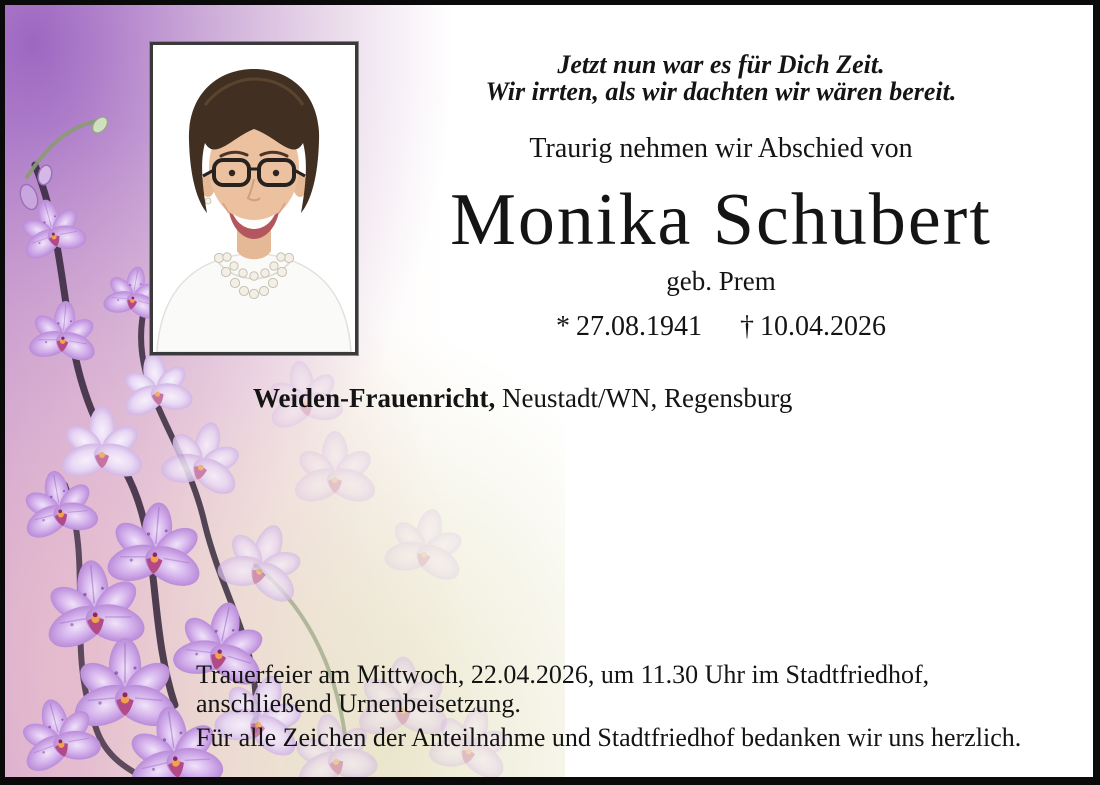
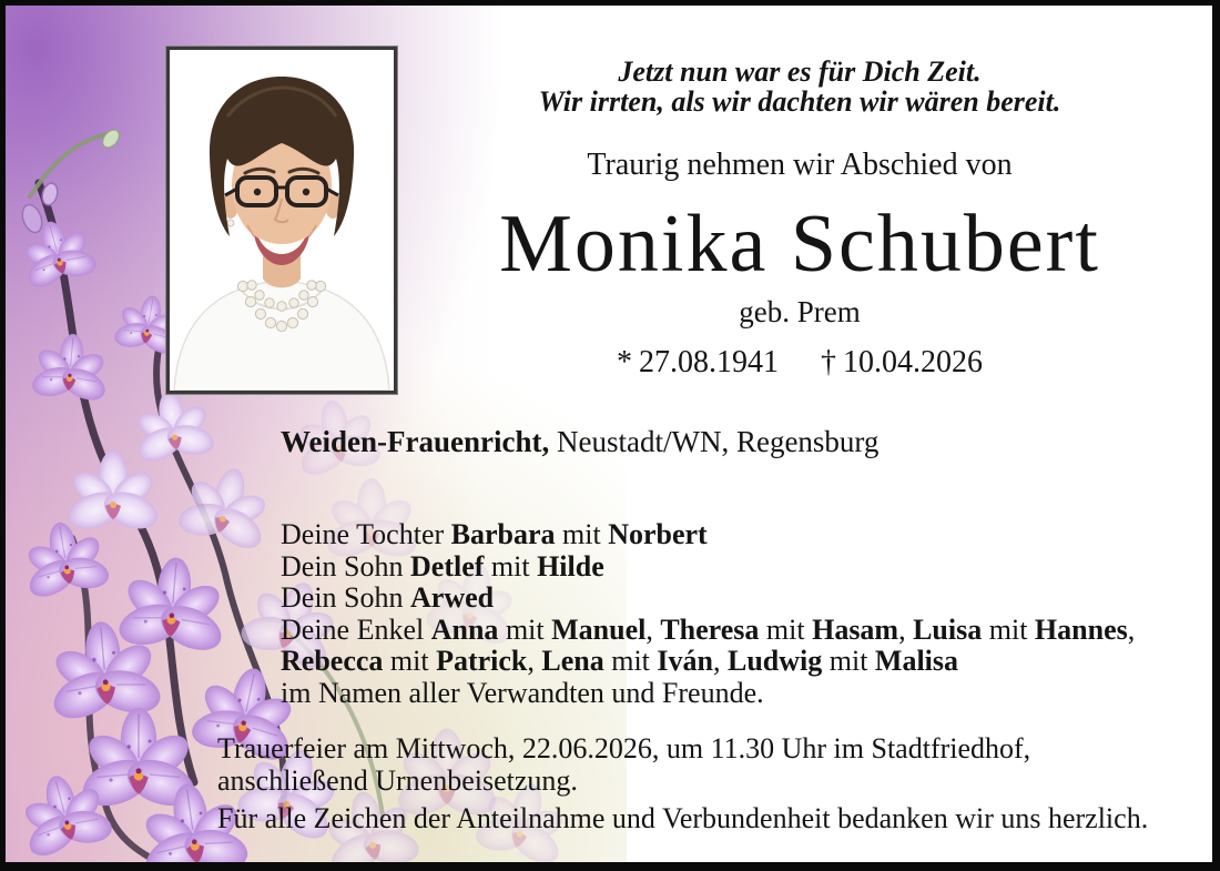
  Jetzt nun war es für Dich Zeit.
  Wir irrten, als wir dachten wir wären bereit.
  Traurig nehmen wir Abschied von
  Monika Schubert
  geb. Prem
  * 27.08.1941 † 10.04.2026
  Weiden-Frauenricht, Neustadt/WN, Regensburg
+ Deine Tochter Barbara mit Norbert
+ Dein Sohn Detlef mit Hilde
+ Dein Sohn Arwed
+ Deine Enkel Anna mit Manuel, Theresa mit Hasam, Luisa mit Hannes,
+ Rebecca mit Patrick, Lena mit Iván, Ludwig mit Malisa
+ im Namen aller Verwandten und Freunde.
- Trauerfeier am Mittwoch, 22.04.2026, um 11.30 Uhr im Stadtfriedhof,
+ Trauerfeier am Mittwoch, 22.06.2026, um 11.30 Uhr im Stadtfriedhof,
  anschließend Urnenbeisetzung.
- Für alle Zeichen der Anteilnahme und Stadtfriedhof bedanken wir uns herzlich.
+ Für alle Zeichen der Anteilnahme und Verbundenheit bedanken wir uns herzlich.
